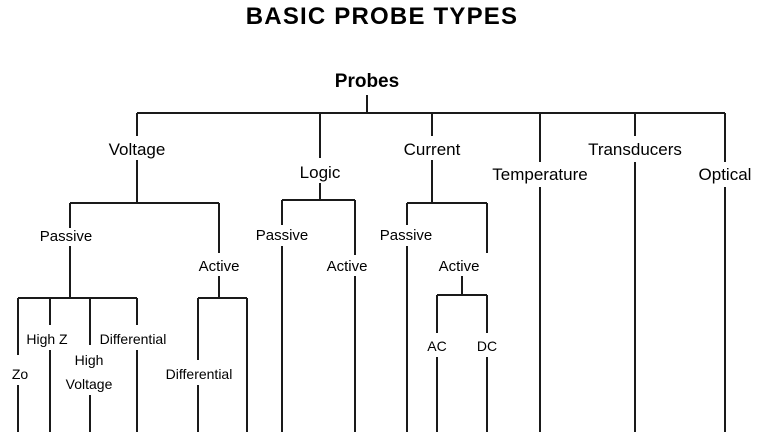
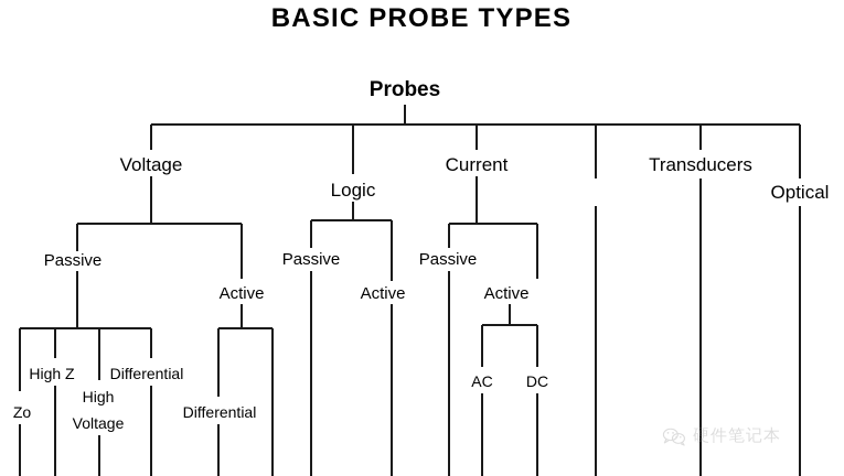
  BASIC PROBE TYPES
  Probes
  Voltage
  Logic
  Current
- Temperature
  Transducers
  Optical
  Passive
  Active
  High Z
  Differential
  Zo
  High
  Voltage
  Differential
  Passive
  Active
  Passive
  Active
  AC
  DC
+ 硬件笔记本
